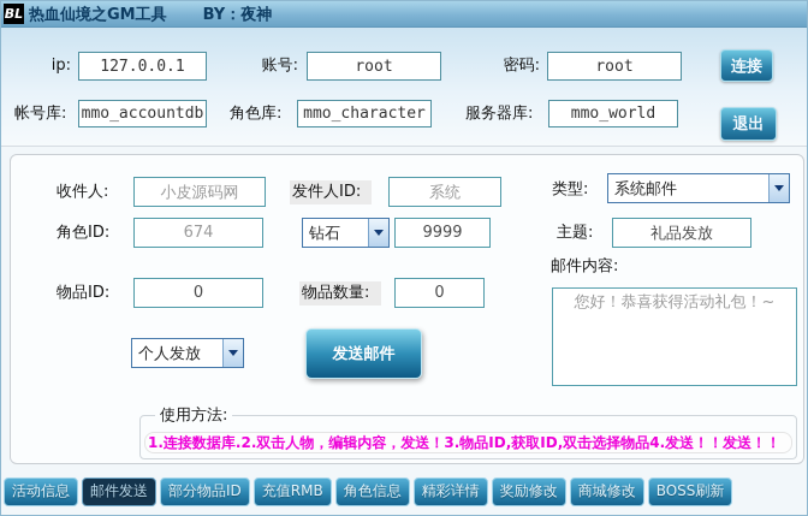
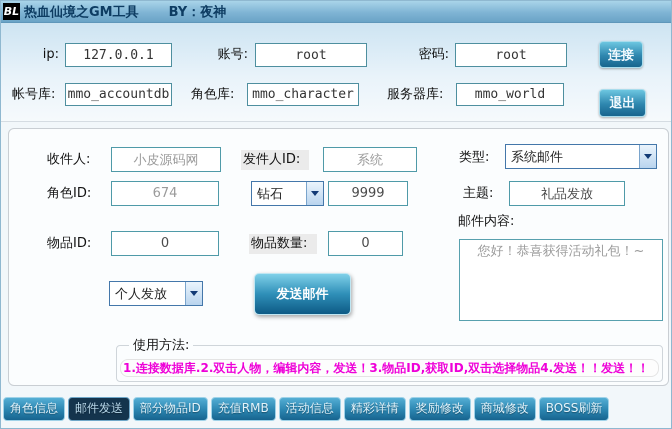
  BL
  热血仙境之GM工具
  BY：夜神
  ip:
  127.0.0.1
  账号:
  root
  密码:
  root
  连接
  帐号库:
  mmo_accountdb
  角色库:
  mmo_character
  服务器库:
  mmo_world
  退出
  收件人:
  小皮源码网
  发件人ID:
  系统
  类型:
  系统邮件
  角色ID:
  674
  钻石
  9999
  主题:
  礼品发放
  邮件内容:
  物品ID:
  0
  物品数量:
  0
  您好！恭喜获得活动礼包！~
  个人发放
  发送邮件
  使用方法:
  1.连接数据库.2.双击人物，编辑内容，发送！3.物品ID,获取ID,双击选择物品4.发送！！发送！！
- 活动信息
+ 角色信息
  邮件发送
  部分物品ID
  充值RMB
- 角色信息
+ 活动信息
  精彩详情
  奖励修改
  商城修改
  BOSS刷新
